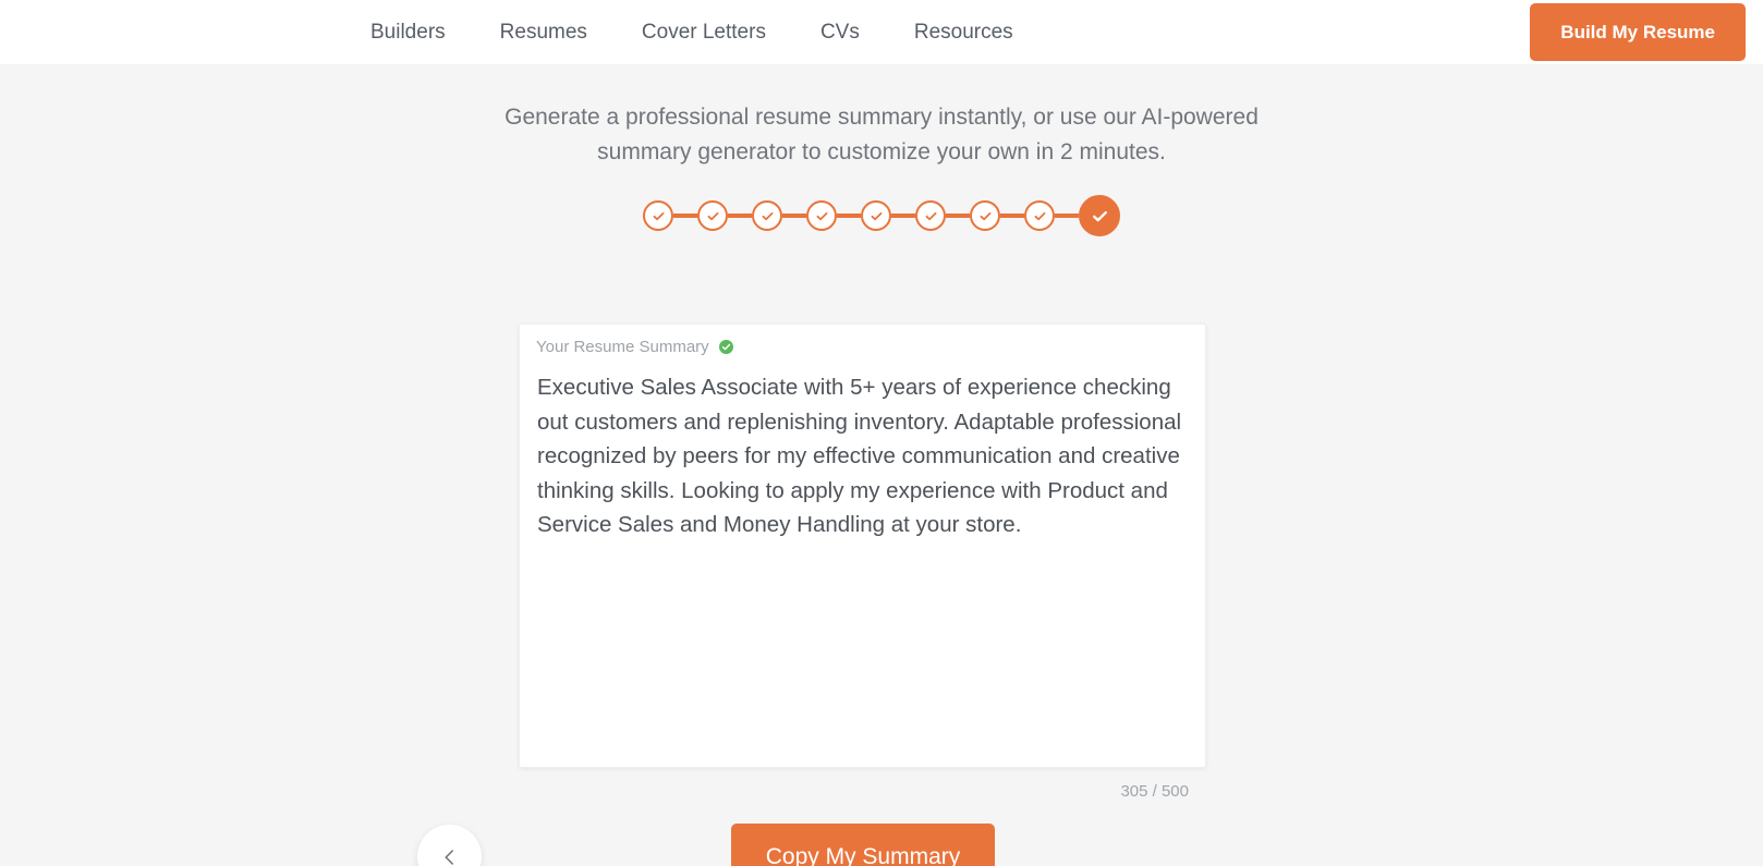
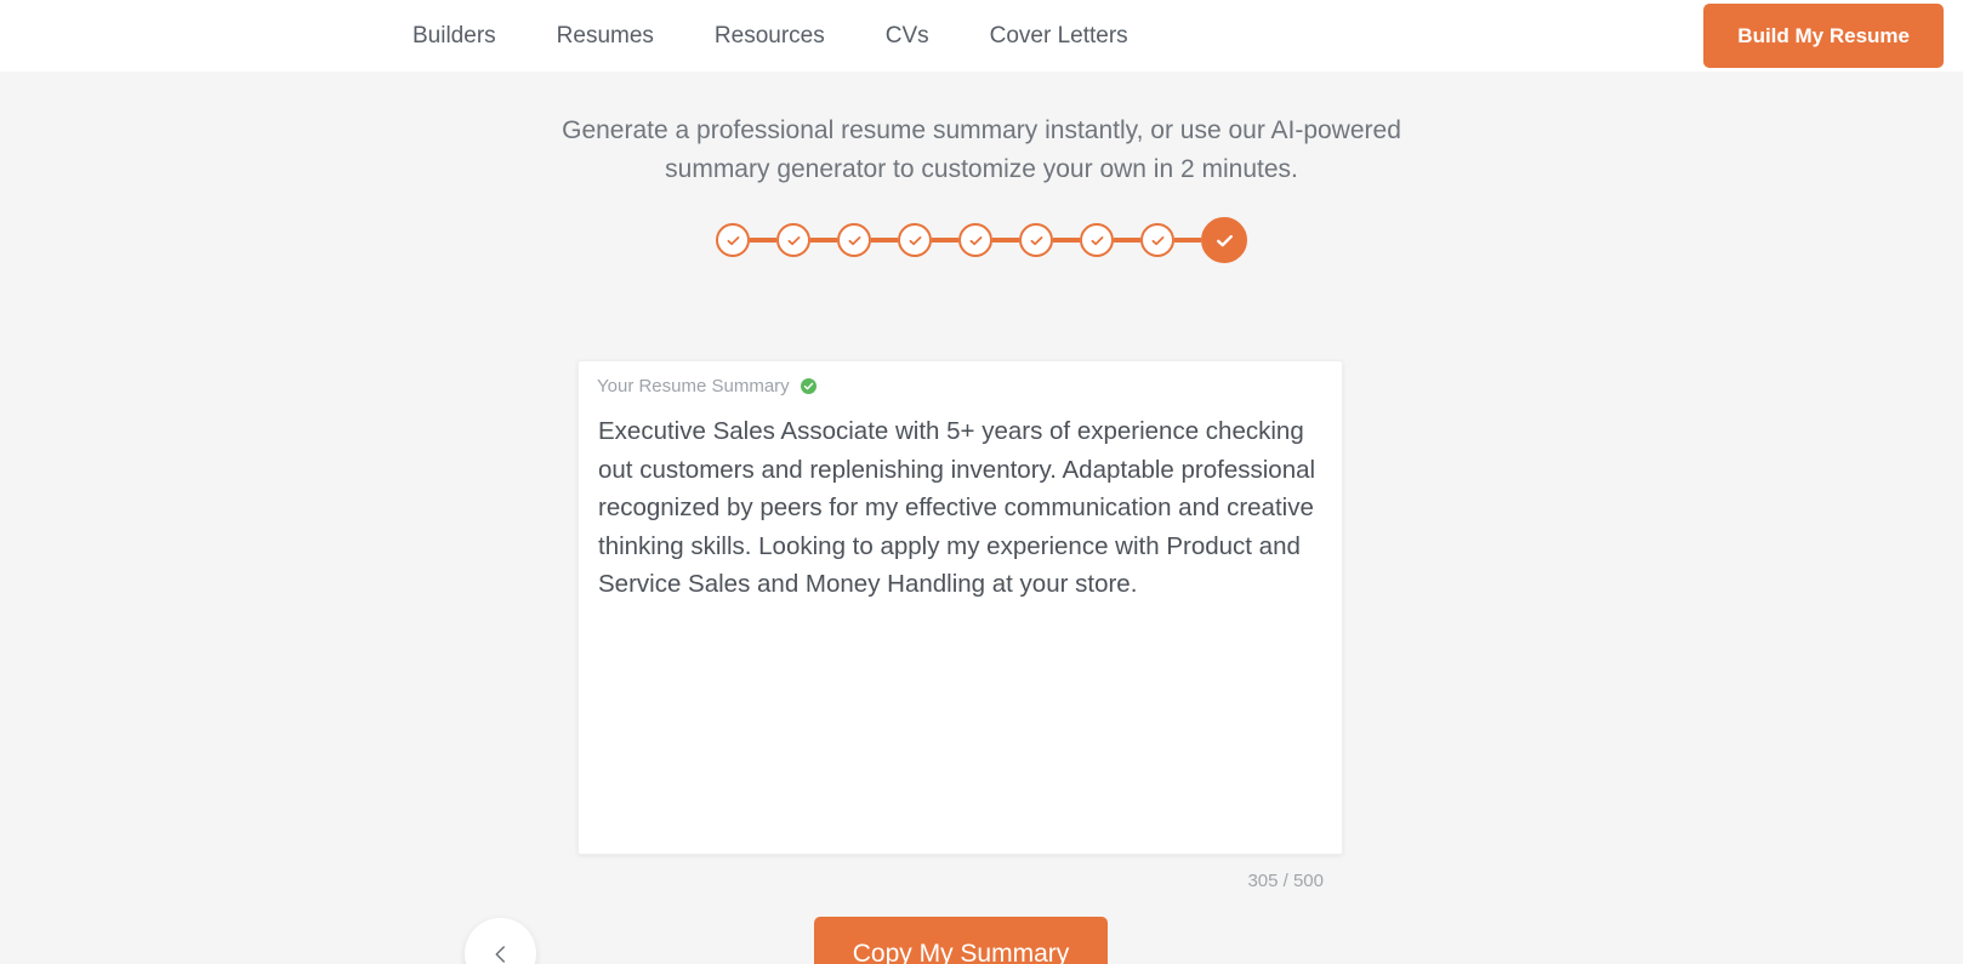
  Builders
  Resumes
- Cover Letters
+ Resources
  CVs
- Resources
+ Cover Letters
  Build My Resume
  Generate a professional resume summary instantly, or use our AI-powered summary generator to customize your own in 2 minutes.
  Your Resume Summary
  305 / 500
  Copy My Summary
